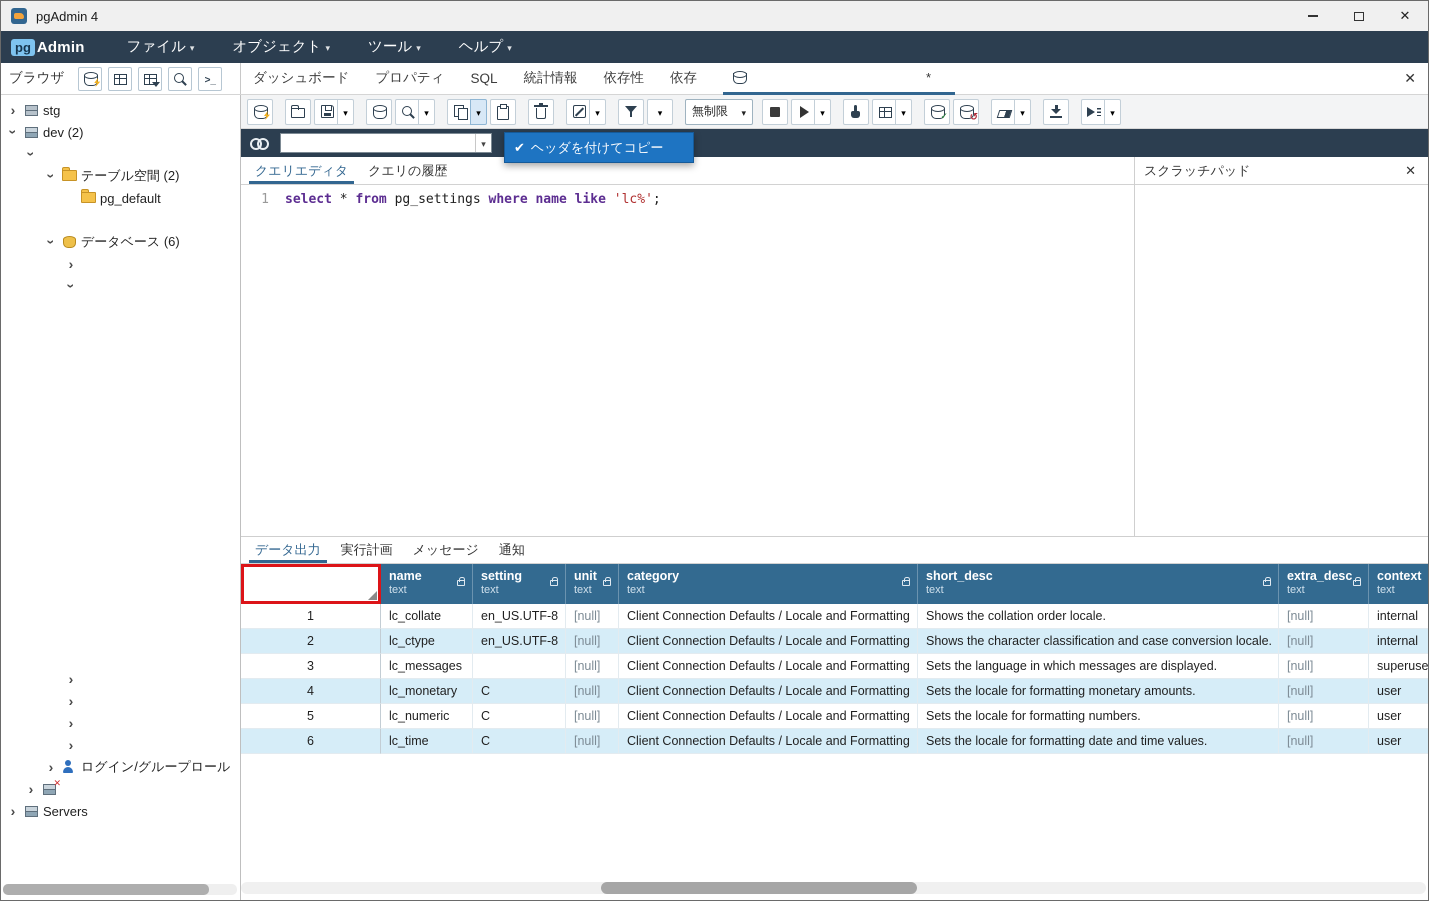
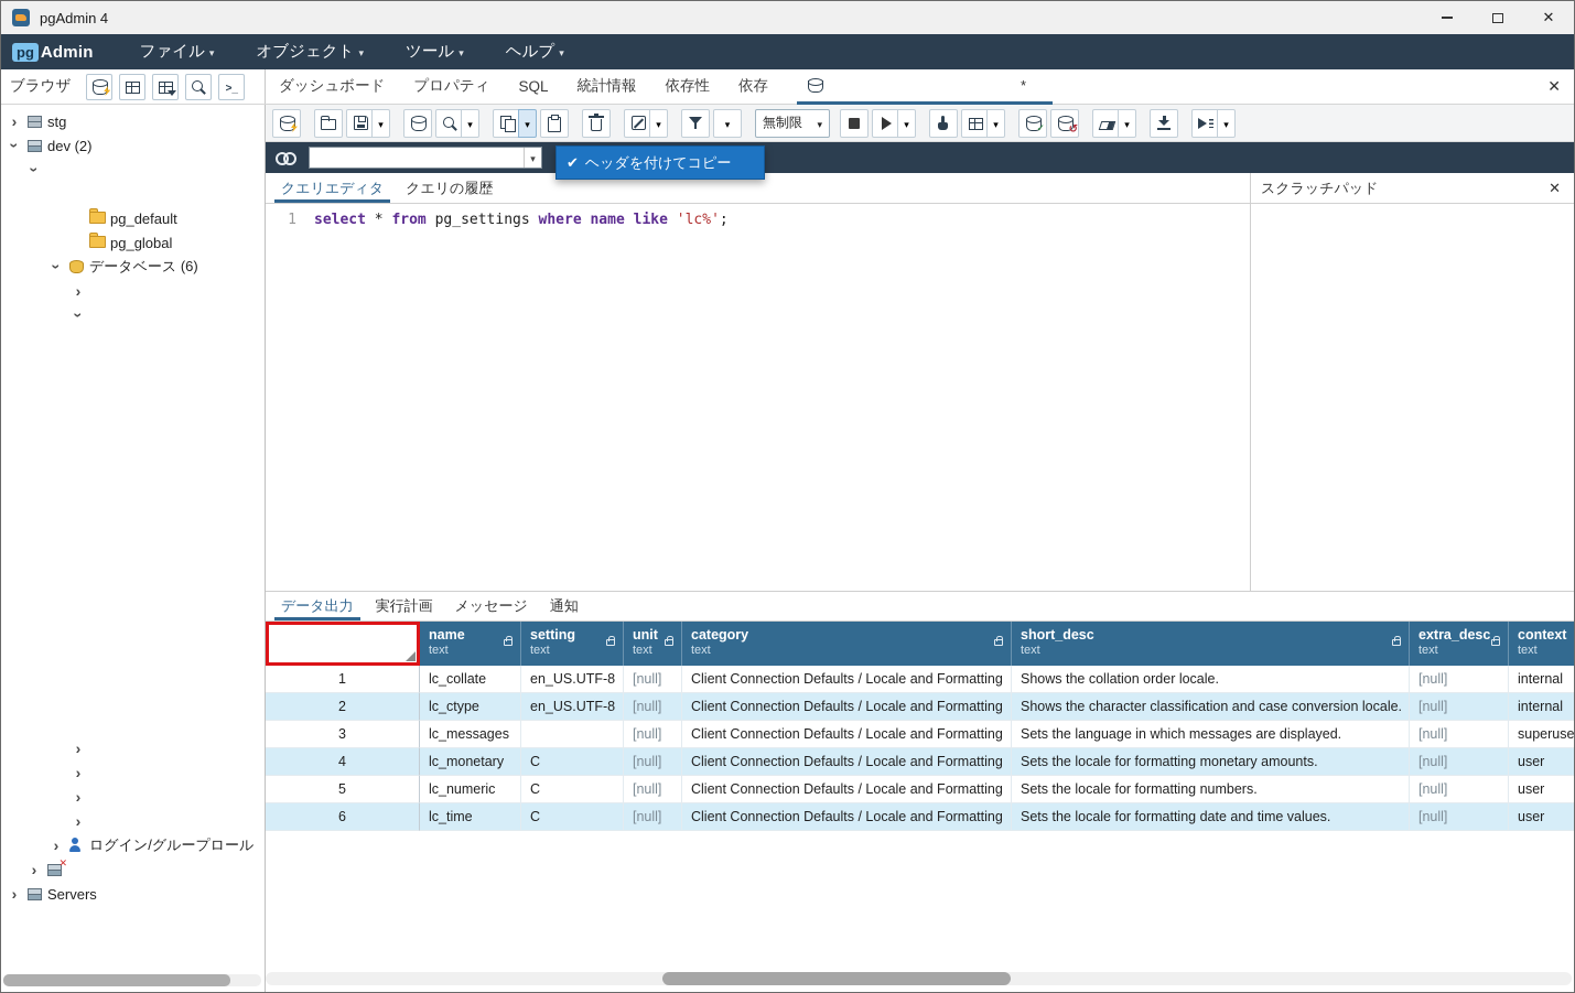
  pgAdmin 4
  ✕
  pg
  Admin
  ファイル
  オブジェクト
  ツール
  ヘルプ
  ブラウザ
  ダッシュボード
  プロパティ
  SQL
  統計情報
  依存性
  依存
  *
  ✕
  stg
  dev (2)
- テーブル空間 (2)
  pg_default
+ pg_global
  データベース (6)
  ログイン/グループロール
  Servers
  無制限
  ✔
  ヘッダを付けてコピー
  クエリエディタ
  クエリの履歴
  スクラッチパッド
  ✕
  1
  select * from pg_settings where name like 'lc%';
  データ出力
  実行計画
  メッセージ
  通知
  name
  text
  setting
  text
  unit
  text
  category
  text
  short_desc
  text
  extra_desc
  text
  context
  text
  1
  lc_collate
  en_US.UTF-8
  [null]
  Client Connection Defaults / Locale and Formatting
  Shows the collation order locale.
  [null]
  internal
  2
  lc_ctype
  en_US.UTF-8
  [null]
  Client Connection Defaults / Locale and Formatting
  Shows the character classification and case conversion locale.
  [null]
  internal
  3
  lc_messages
  [null]
  Client Connection Defaults / Locale and Formatting
  Sets the language in which messages are displayed.
  [null]
  superuse
  4
  lc_monetary
  C
  [null]
  Client Connection Defaults / Locale and Formatting
  Sets the locale for formatting monetary amounts.
  [null]
  user
  5
  lc_numeric
  C
  [null]
  Client Connection Defaults / Locale and Formatting
  Sets the locale for formatting numbers.
  [null]
  user
  6
  lc_time
  C
  [null]
  Client Connection Defaults / Locale and Formatting
  Sets the locale for formatting date and time values.
  [null]
  user
